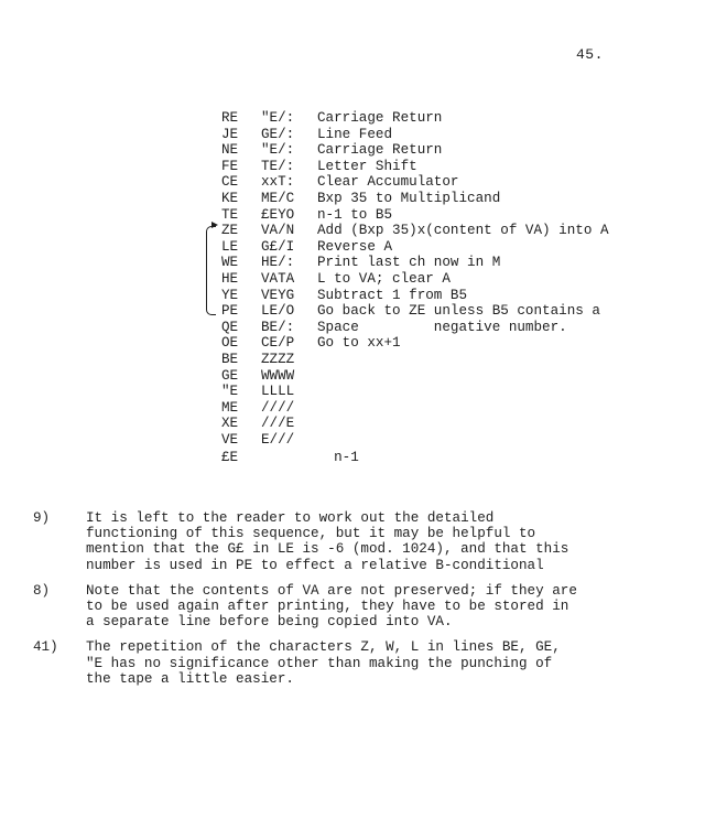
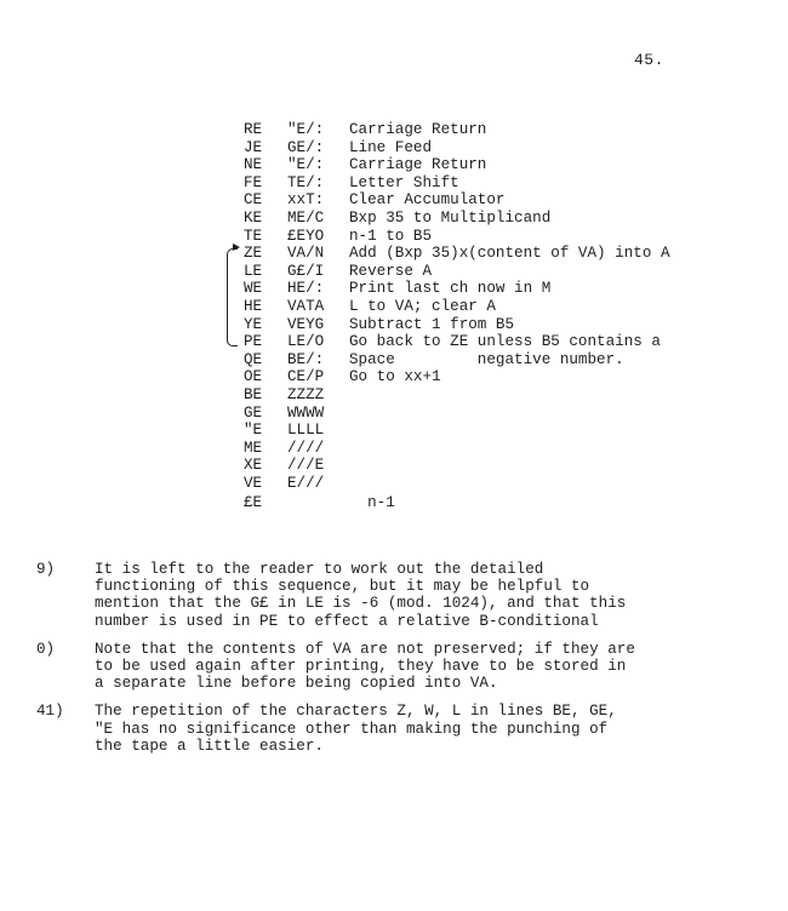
  45.
  RE
  "E/:
  Carriage Return
  JE
  GE/:
  Line Feed
  NE
  "E/:
  Carriage Return
  FE
  TE/:
  Letter Shift
  CE
  xxT:
  Clear Accumulator
  KE
  ME/C
  Bxp 35 to Multiplicand
  TE
  £EYO
  n-1 to B5
  ZE
  VA/N
  Add (Bxp 35)x(content of VA) into A
  LE
  G£/I
  Reverse A
  WE
  HE/:
  Print last ch now in M
  HE
  VATA
  L to VA; clear A
  YE
  VEYG
  Subtract 1 from B5
  PE
  LE/O
  Go back to ZE unless B5 contains a
  QE
  BE/:
  Space negative number.
  OE
  CE/P
  Go to xx+1
  BE
  ZZZZ
  GE
  WWWW
  "E
  LLLL
  ME
  ////
  XE
  ///E
  VE
  E///
  £E
  n-1
  9)
  It is left to the reader to work out the detailed
  functioning of this sequence, but it may be helpful to
  mention that the G£ in LE is -6 (mod. 1024), and that this
  number is used in PE to effect a relative B-conditional
- 8)
+ 0)
  Note that the contents of VA are not preserved; if they are
  to be used again after printing, they have to be stored in
  a separate line before being copied into VA.
  41)
  The repetition of the characters Z, W, L in lines BE, GE,
  "E has no significance other than making the punching of
  the tape a little easier.
